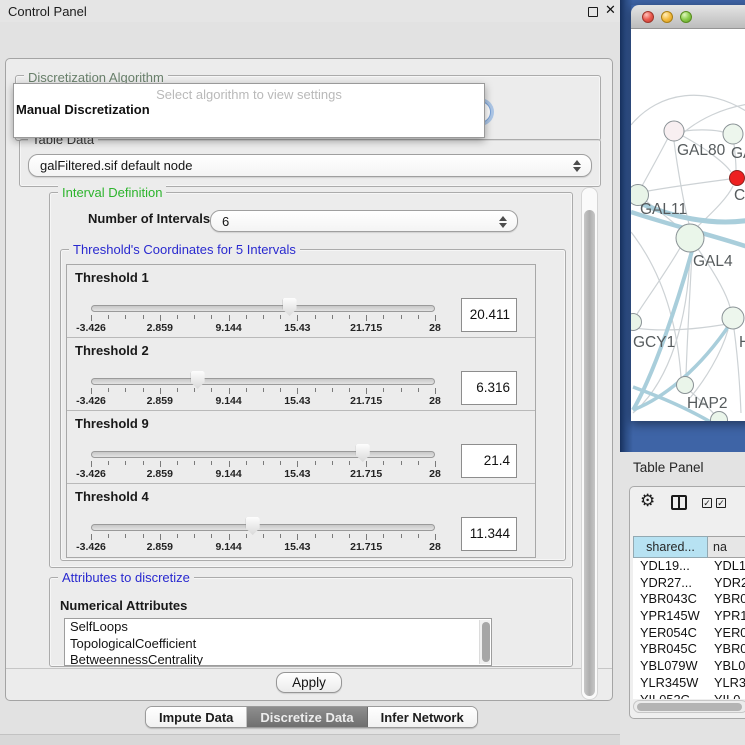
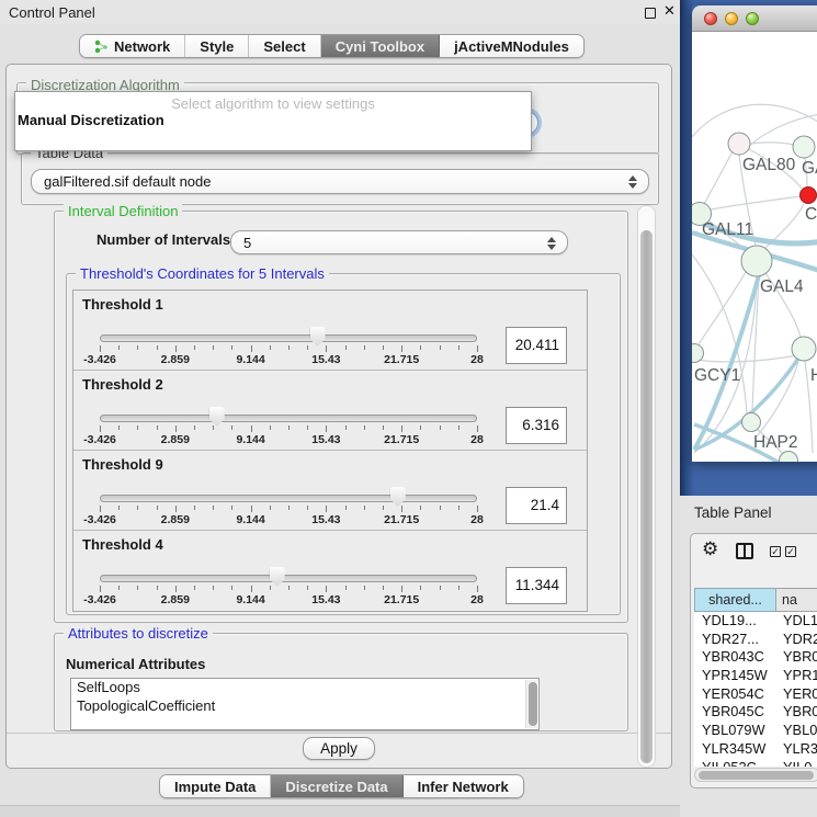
  Control Panel
  ✕
+ Network
+ Style
+ Select
+ Cyni Toolbox
+ jActiveMNodules
  Discretization Algorithm
  Select algorithm to view settings
  Manual Discretization
  Table Data
  galFiltered.sif default node
  Interval Definition
  Number of Intervals
- 6
+ 5
  Threshold's Coordinates for 5 Intervals
  Threshold 1
  -3.426
  2.859
  9.144
  15.43
  21.715
  28
  20.411
  Threshold 2
  -3.426
  2.859
  9.144
  15.43
  21.715
  28
  6.316
  Threshold 9
  -3.426
  2.859
  9.144
  15.43
  21.715
  28
  21.4
  Threshold 4
  -3.426
  2.859
  9.144
  15.43
  21.715
  28
  11.344
  Attributes to discretize
  Numerical Attributes
  SelfLoops
  TopologicalCoefficient
- BetweennessCentrality
  Apply
  Impute Data
  Discretize Data
  Infer Network
  GAL80
  C
  GAL11
  GAL4
  GCY1
  HAP2
  Table Panel
  ⚙
  ✓
  ✓
  shared...
  na
  YDL19...
  YDL1
  YDR27...
  YDR
  YBR043C
  YBR0
  YPR145W
  YPR1
  YER054C
  YER0
  YBR045C
  YBR0
  YBL079W
  YBL0
  YLR345W
  YLR3
